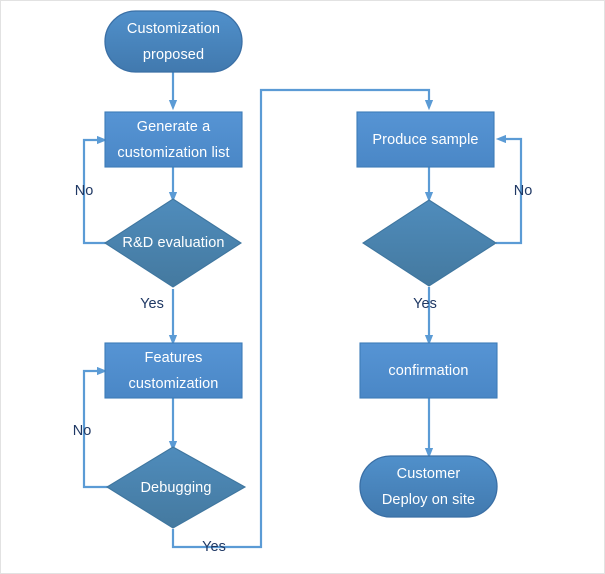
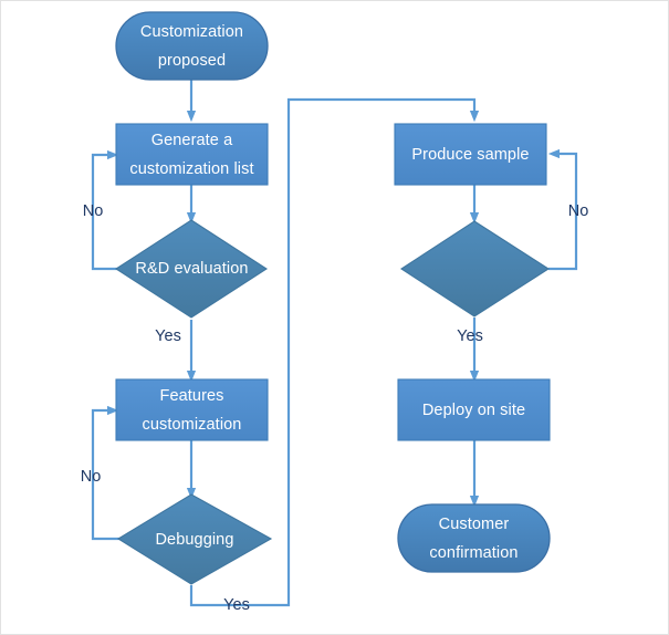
  Customization
  proposed
  Generate a
  customization list
  R&D evaluation
  Features
  customization
  Debugging
  Produce sample
- confirmation
+ Deploy on site
  Customer
- Deploy on site
+ confirmation
  No
  Yes
  No
  Yes
  No
  Yes
